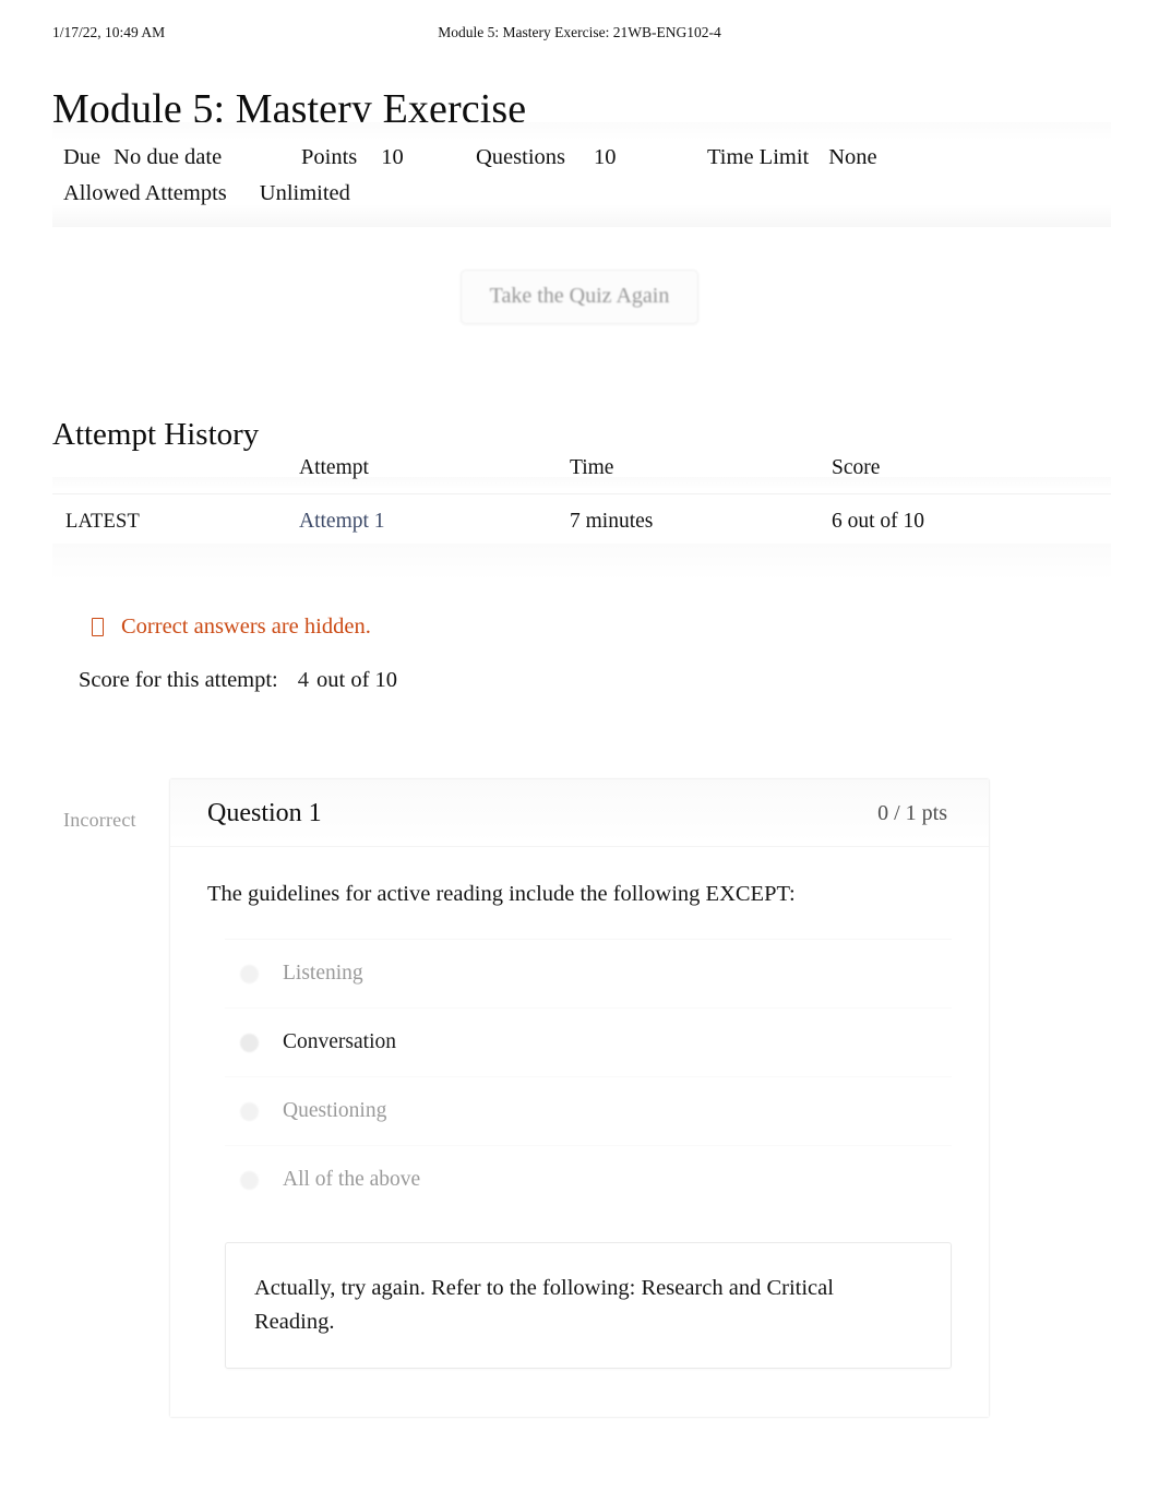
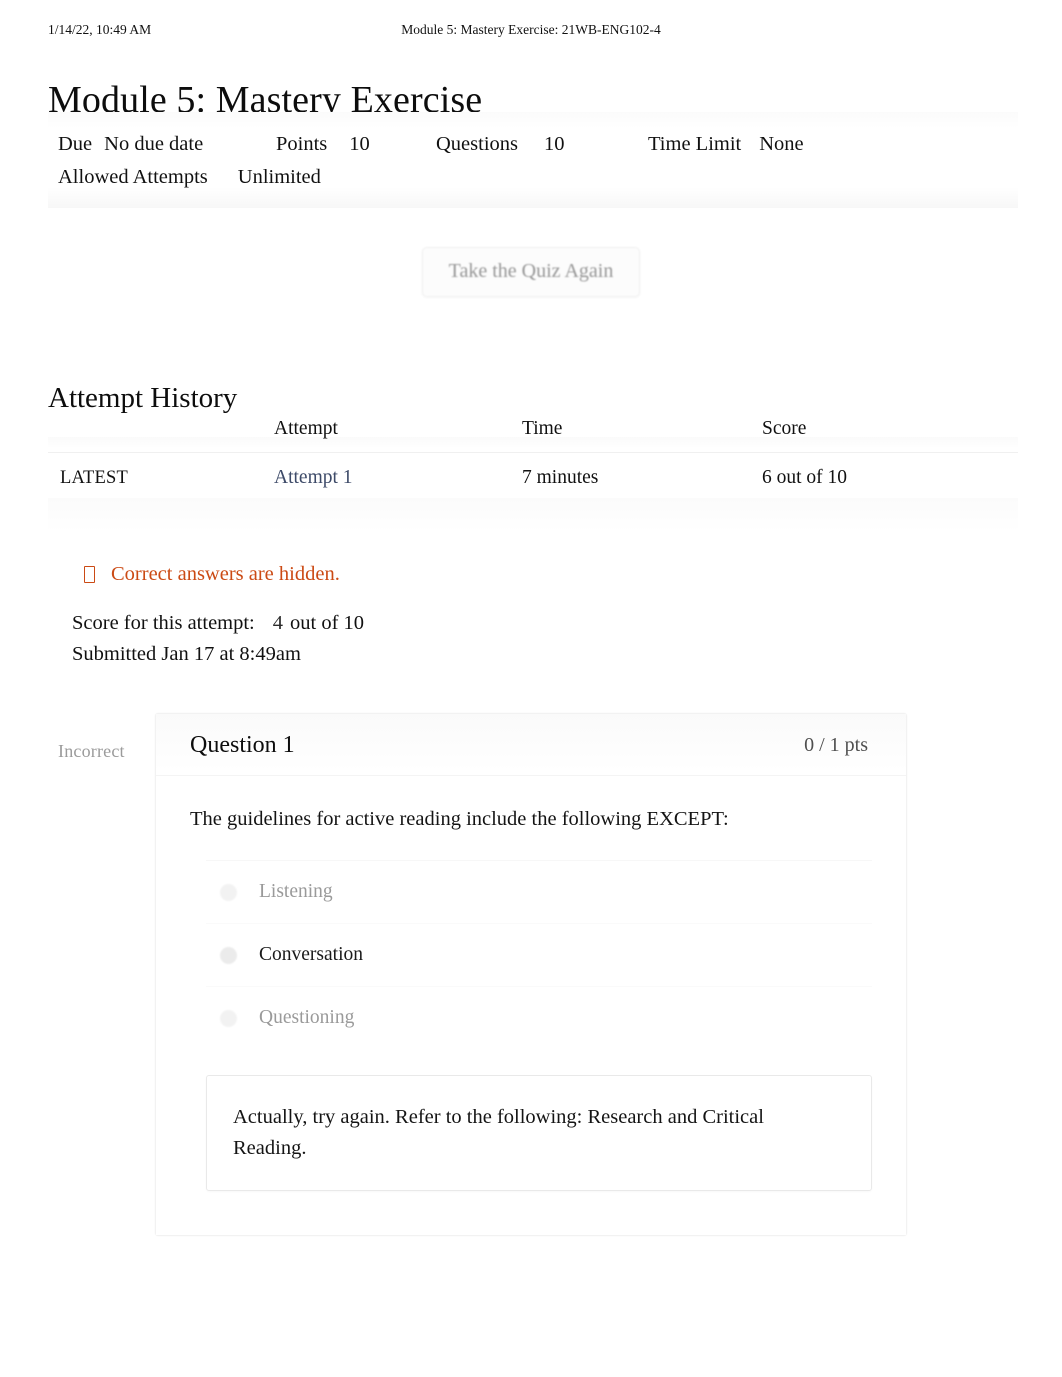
- 1/17/22, 10:49 AM
+ 1/14/22, 10:49 AM
  Module 5: Mastery Exercise: 21WB-ENG102-4
  Module 5: Mastery Exercise
  Due
  No due date
  Points
  10
  Questions
  10
  Time Limit
  None
  Allowed Attempts
  Unlimited
  Take the Quiz Again
  Attempt History
  	Attempt	Time	Score
  LATEST	Attempt 1	7 minutes	6 out of 10
  Correct answers are hidden.
  Score for this attempt:
  4
  out of 10
+ Submitted Jan 17 at 8:49am
  Incorrect
  Question 1
  0 / 1 pts
  The guidelines for active reading include the following EXCEPT:
  Listening
  Conversation
  Questioning
- All of the above
  Actually, try again. Refer to the following: Research and Critical Reading.
